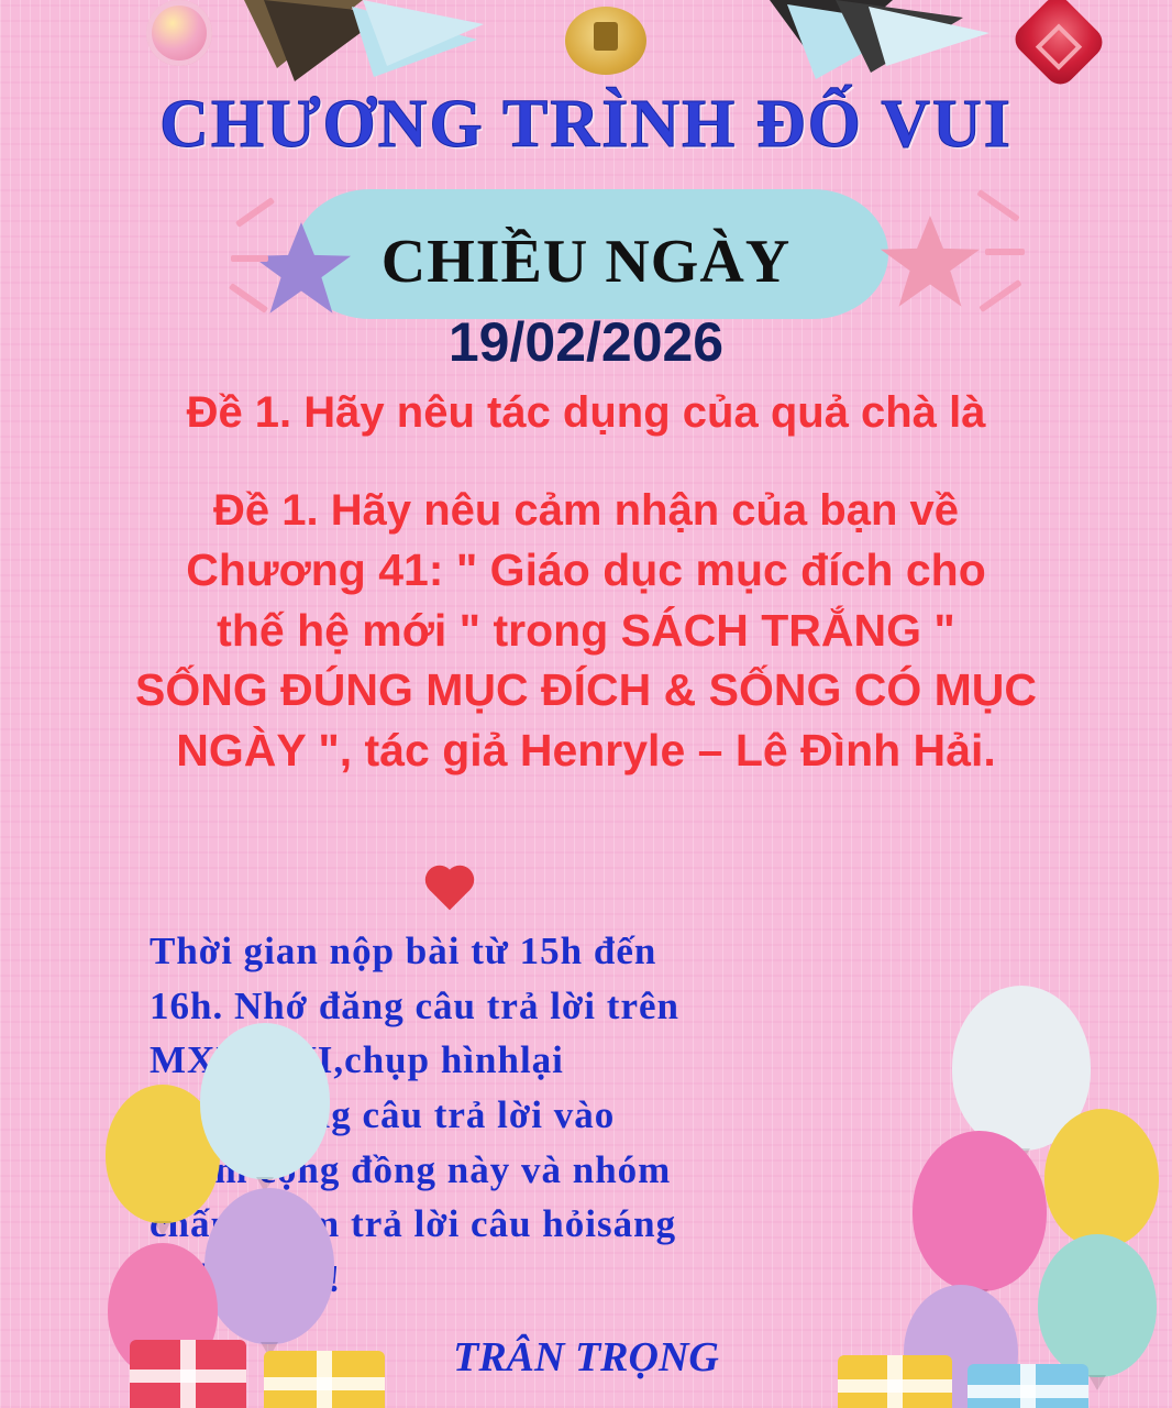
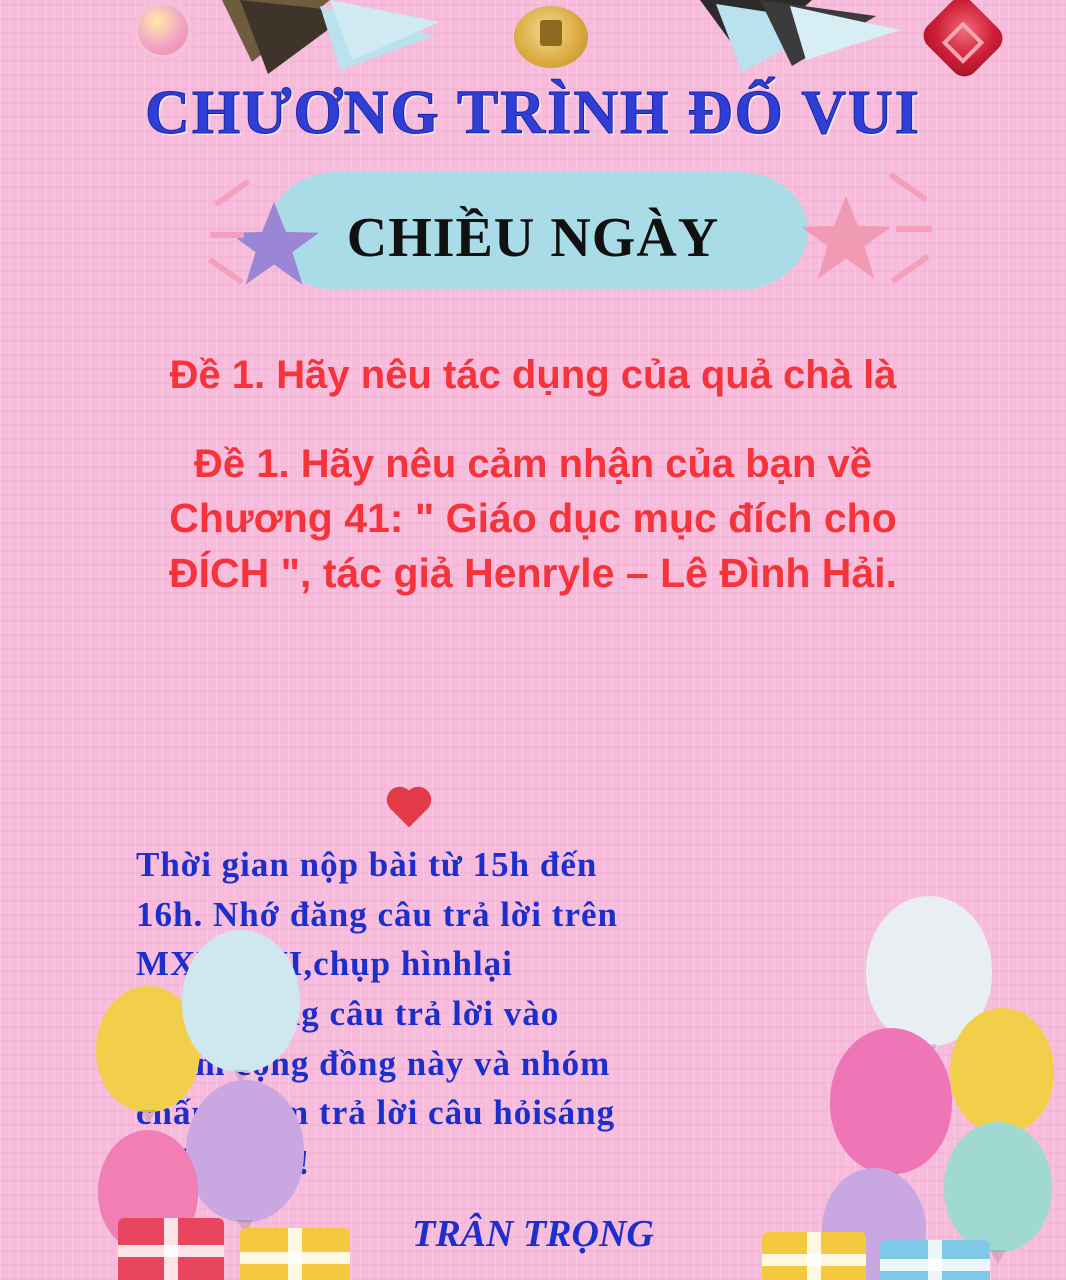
  CHƯƠNG TRÌNH ĐỐ VUI
  CHIỀU NGÀY
- 19/02/2026
  Đề 1. Hãy nêu tác dụng của quả chà là
  Đề 1. Hãy nêu cảm nhận của bạn về
  Chương 41: " Giáo dục mục đích cho
- thế hệ mới " trong SÁCH TRẮNG "
- SỐNG ĐÚNG MỤC ĐÍCH & SỐNG CÓ MỤC
- NGÀY ", tác giả Henryle – Lê Đình Hải.
+ ĐÍCH ", tác giả Henryle – Lê Đình Hải.
  Thời gian nộp bài từ 15h đến
  16h. Nhớ đăng câu trả lời trên
  MXI,chụp hìnhlại
  ng đồng này và nhóm
  hấ trả lời câu hỏisáng
  TRÂN TRỌNG
